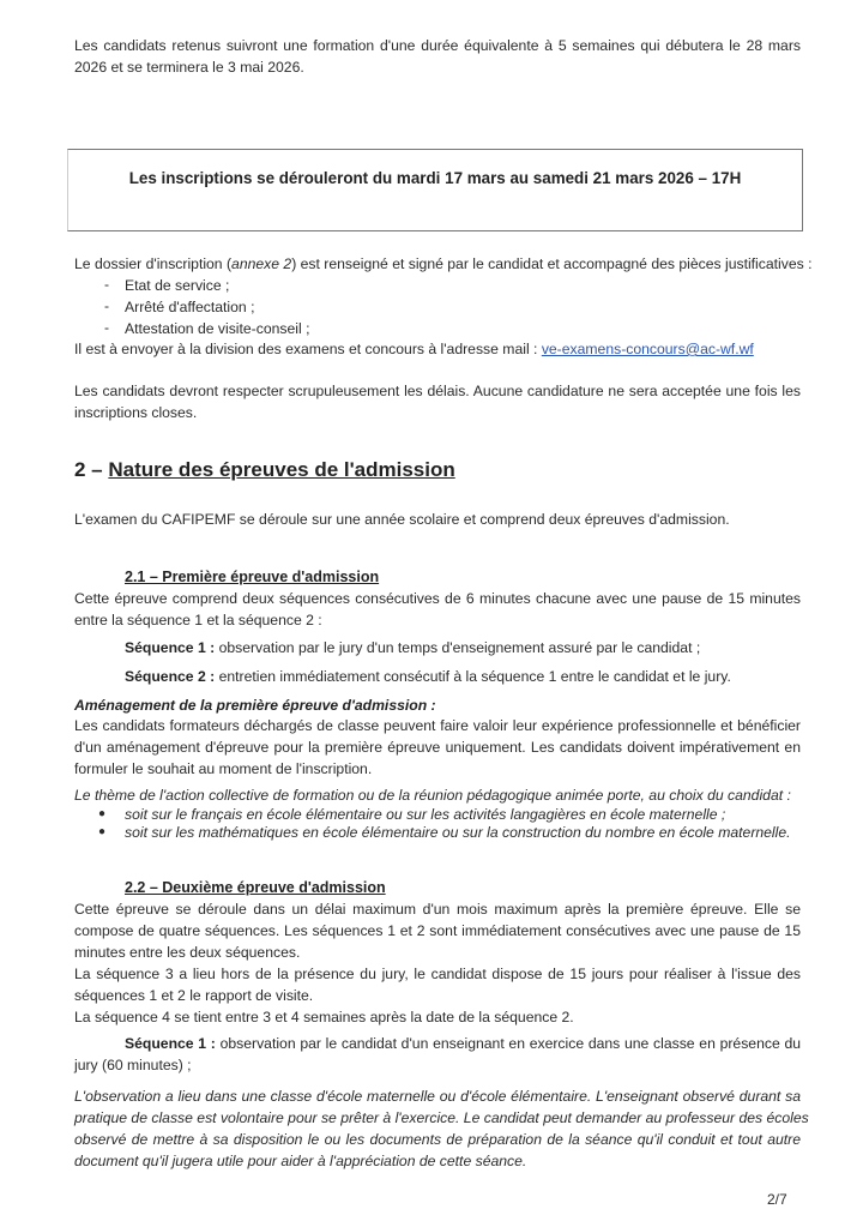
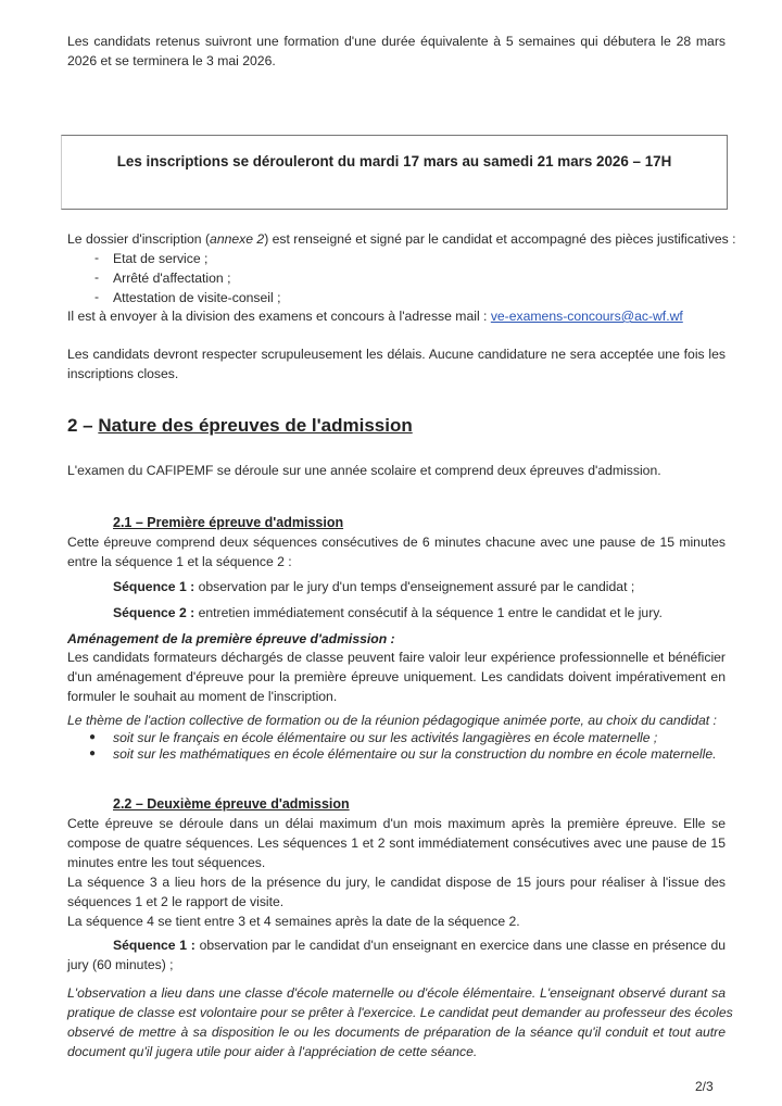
  Les candidats retenus suivront une formation d'une durée équivalente à 5 semaines qui débutera le 28 mars
  2026 et se terminera le 3 mai 2026.
  Les inscriptions se dérouleront du mardi 17 mars au samedi 21 mars 2026 – 17H
  Le dossier d'inscription (annexe 2) est renseigné et signé par le candidat et accompagné des pièces justificatives :
  -
  Etat de service ;
  -
  Arrêté d'affectation ;
  -
  Attestation de visite-conseil ;
  Il est à envoyer à la division des examens et concours à l'adresse mail : ve-examens-concours@ac-wf.wf
  Les candidats devront respecter scrupuleusement les délais. Aucune candidature ne sera acceptée une fois les
  inscriptions closes.
  2 – Nature des épreuves de l'admission
  L'examen du CAFIPEMF se déroule sur une année scolaire et comprend deux épreuves d'admission.
  2.1 – Première épreuve d'admission
  Cette épreuve comprend deux séquences consécutives de 6 minutes chacune avec une pause de 15 minutes
  entre la séquence 1 et la séquence 2 :
  Séquence 1 : observation par le jury d'un temps d'enseignement assuré par le candidat ;
  Séquence 2 : entretien immédiatement consécutif à la séquence 1 entre le candidat et le jury.
  Aménagement de la première épreuve d'admission :
  Les candidats formateurs déchargés de classe peuvent faire valoir leur expérience professionnelle et bénéficier
  d'un aménagement d'épreuve pour la première épreuve uniquement. Les candidats doivent impérativement en
  formuler le souhait au moment de l'inscription.
  Le thème de l'action collective de formation ou de la réunion pédagogique animée porte, au choix du candidat :
  ●
  soit sur le français en école élémentaire ou sur les activités langagières en école maternelle ;
  ●
  soit sur les mathématiques en école élémentaire ou sur la construction du nombre en école maternelle.
  2.2 – Deuxième épreuve d'admission
  Cette épreuve se déroule dans un délai maximum d'un mois maximum après la première épreuve. Elle se
  compose de quatre séquences. Les séquences 1 et 2 sont immédiatement consécutives avec une pause de 15
- minutes entre les deux séquences.
+ minutes entre les tout séquences.
  La séquence 3 a lieu hors de la présence du jury, le candidat dispose de 15 jours pour réaliser à l'issue des
  séquences 1 et 2 le rapport de visite.
  La séquence 4 se tient entre 3 et 4 semaines après la date de la séquence 2.
  Séquence 1 : observation par le candidat d'un enseignant en exercice dans une classe en présence du
  jury (60 minutes) ;
  L'observation a lieu dans une classe d'école maternelle ou d'école élémentaire. L'enseignant observé durant sa
  pratique de classe est volontaire pour se prêter à l'exercice. Le candidat peut demander au professeur des écoles
  observé de mettre à sa disposition le ou les documents de préparation de la séance qu'il conduit et tout autre
  document qu'il jugera utile pour aider à l'appréciation de cette séance.
- 2/7
+ 2/3
